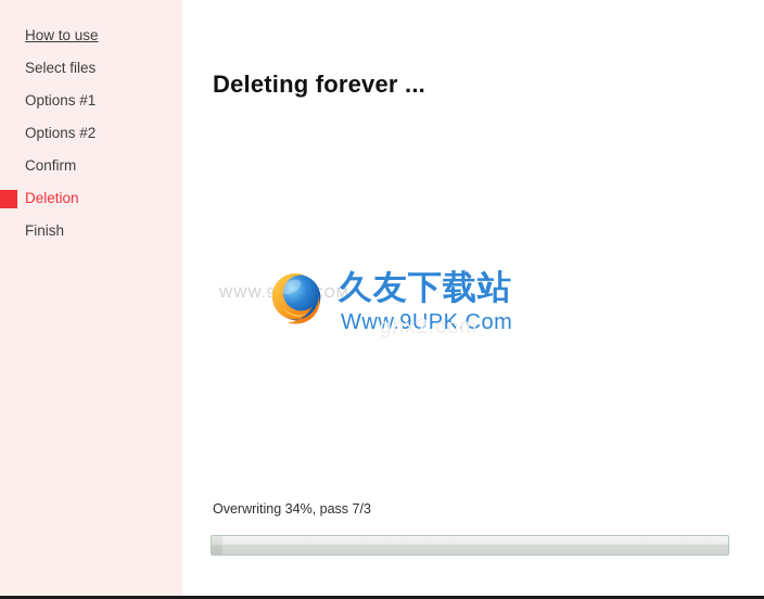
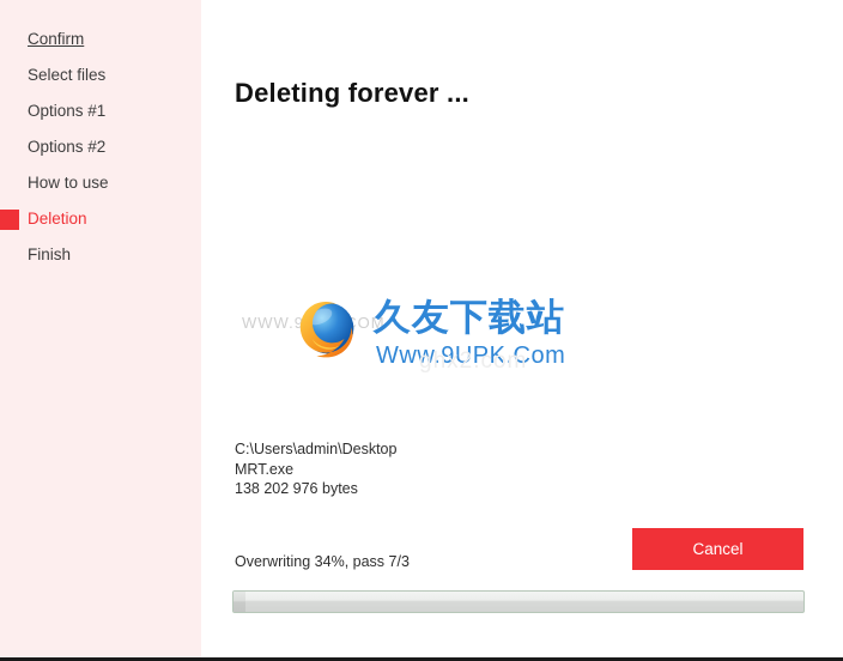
- How to use
+ Confirm
  Select files
  Options #1
  Options #2
- Confirm
+ How to use
  Deletion
  Finish
  Deleting forever ...
  久友下载站
  Www.9UPK.Com
  ghx2.com
+ C:\Users\admin\Desktop
+ MRT.exe
+ 138 202 976 bytes
+ Cancel
  Overwriting 34%, pass 7/3
